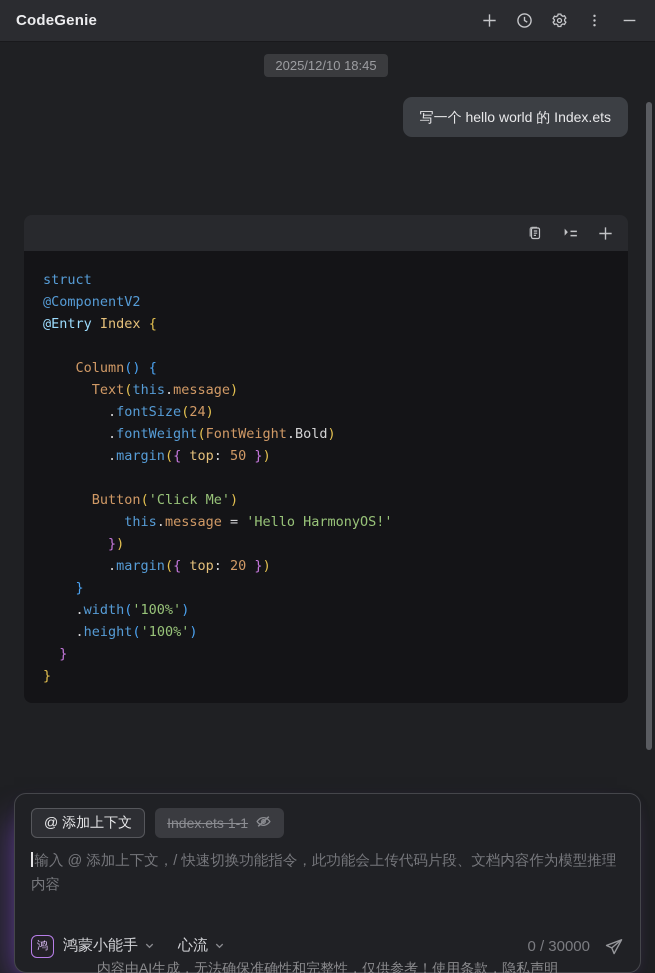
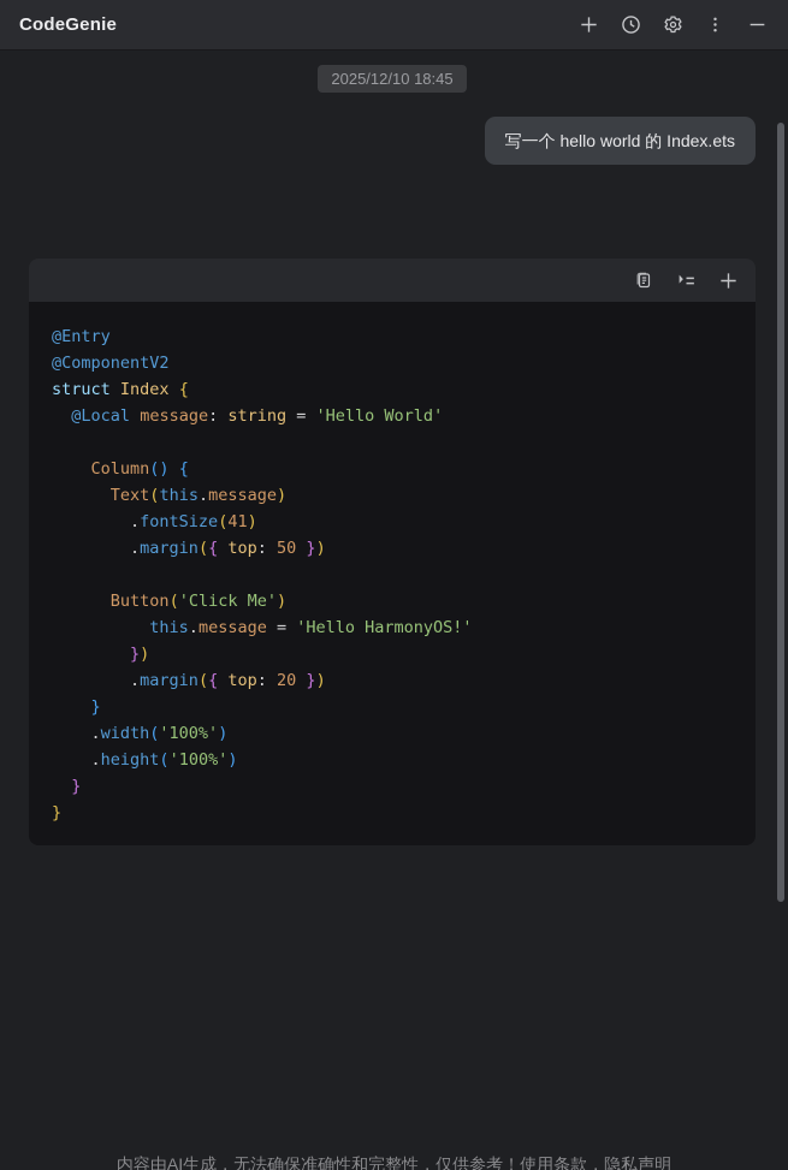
  CodeGenie
  2025/12/10 18:45
  写一个 hello world 的 Index.ets
- struct
+ @Entry
  @ComponentV2
- @Entry Index {
+ struct Index {
+ @Local message: string = 'Hello World'
  Column() {
  Text(this.message)
- .fontSize(24)
+ .fontSize(41)
- .fontWeight(FontWeight.Bold)
  .margin({ top: 50 })
  Button('Click Me')
  this.message = 'Hello HarmonyOS!'
  })
  .margin({ top: 20 })
  }
  .width('100%')
  .height('100%')
  }
  }
- @ 添加上下文
- Index.ets 1-1
- 输入 @ 添加上下文，/ 快速切换功能指令，此功能会上传代码片段、文档内容作为模型推理内容
- 鸿
- 鸿蒙小能手
- 心流
- 0 / 30000
  内容由AI生成，无法确保准确性和完整性，仅供参考！使用条款，隐私声明
